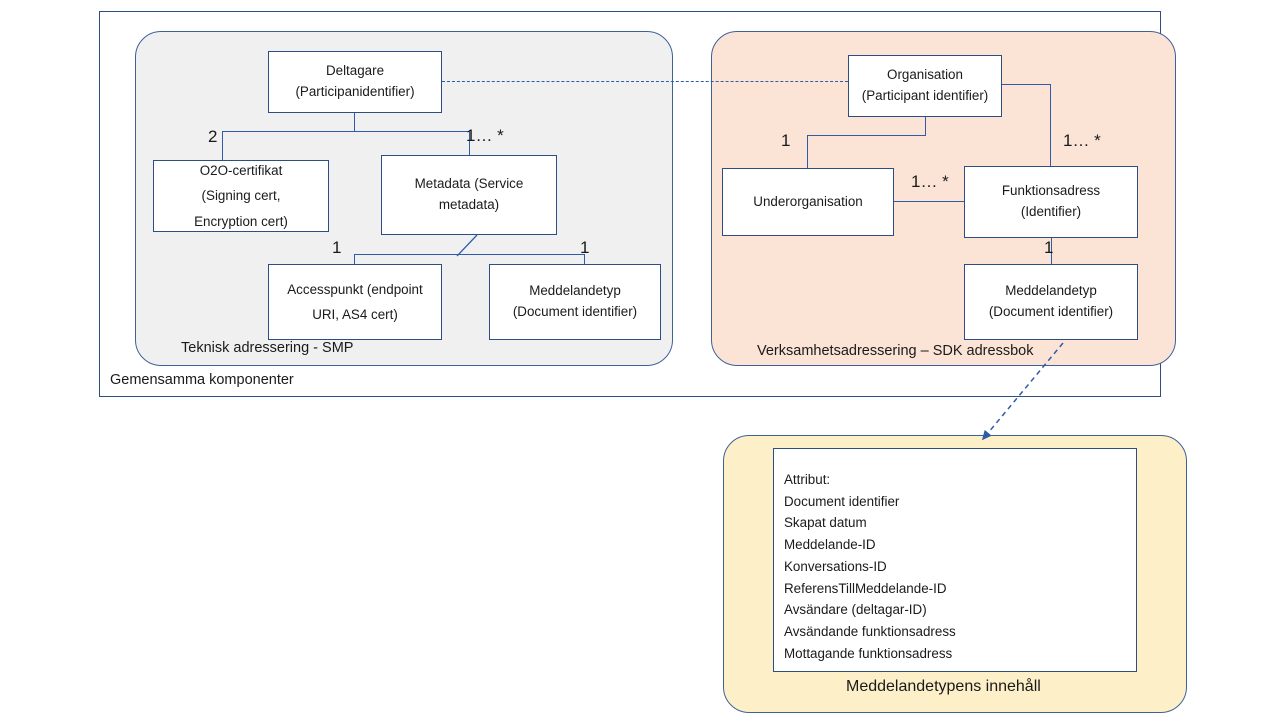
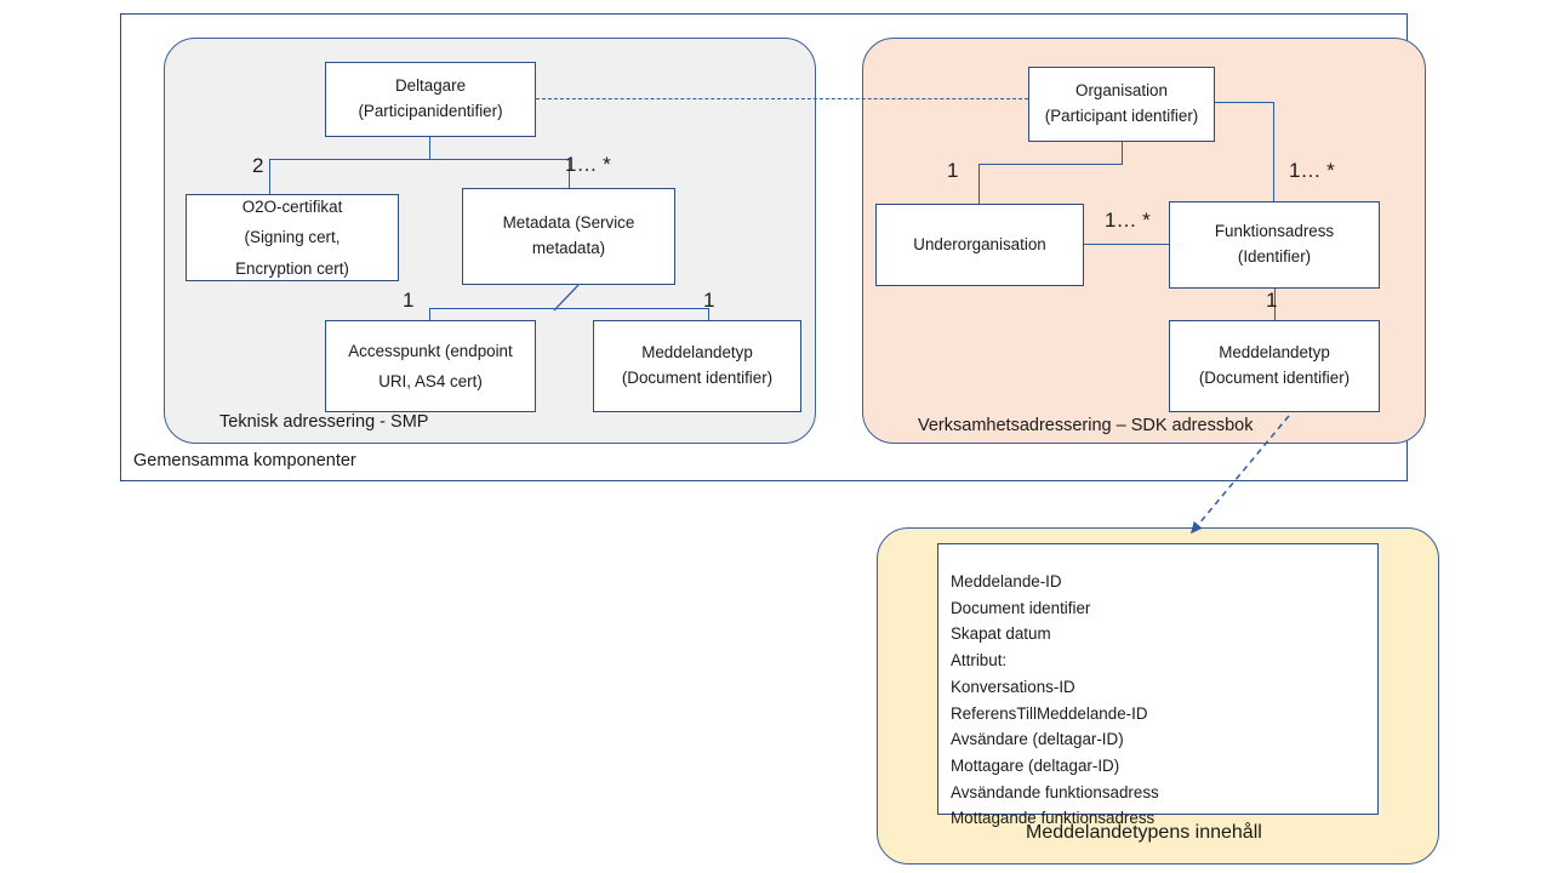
  Gemensamma komponenter
  Teknisk adressering - SMP
  Verksamhetsadressering – SDK adressbok
  Deltagare
  (Participanidentifier)
  O2O-certifikat
  (Signing cert,
  Encryption cert)
  Metadata (Service
  metadata)
  Accesspunkt (endpoint
  URI, AS4 cert)
  Meddelandetyp
  (Document identifier)
  2
  1… *
  1
  1
  Organisation
  (Participant identifier)
  Underorganisation
  Funktionsadress
  (Identifier)
  Meddelandetyp
  (Document identifier)
  1
  1… *
  1… *
  1
- Attribut:
+ Meddelande-ID
  Document identifier
  Skapat datum
- Meddelande-ID
+ Attribut:
  Konversations-ID
  ReferensTillMeddelande-ID
  Avsändare (deltagar-ID)
+ Mottagare (deltagar-ID)
  Avsändande funktionsadress
  Mottagande funktionsadress
  Meddelandetypens innehåll
